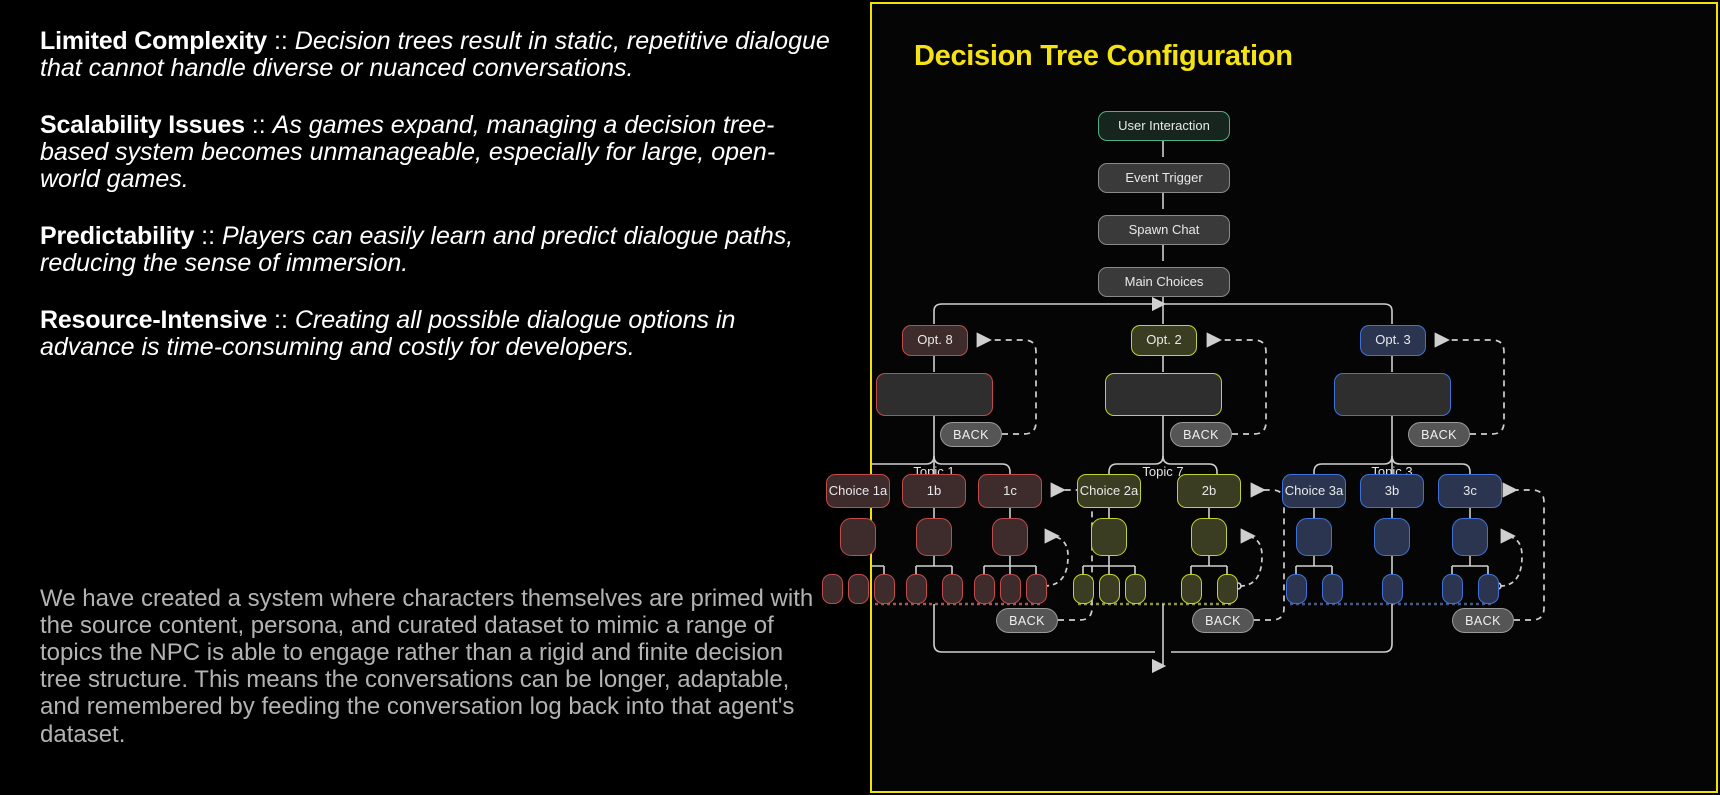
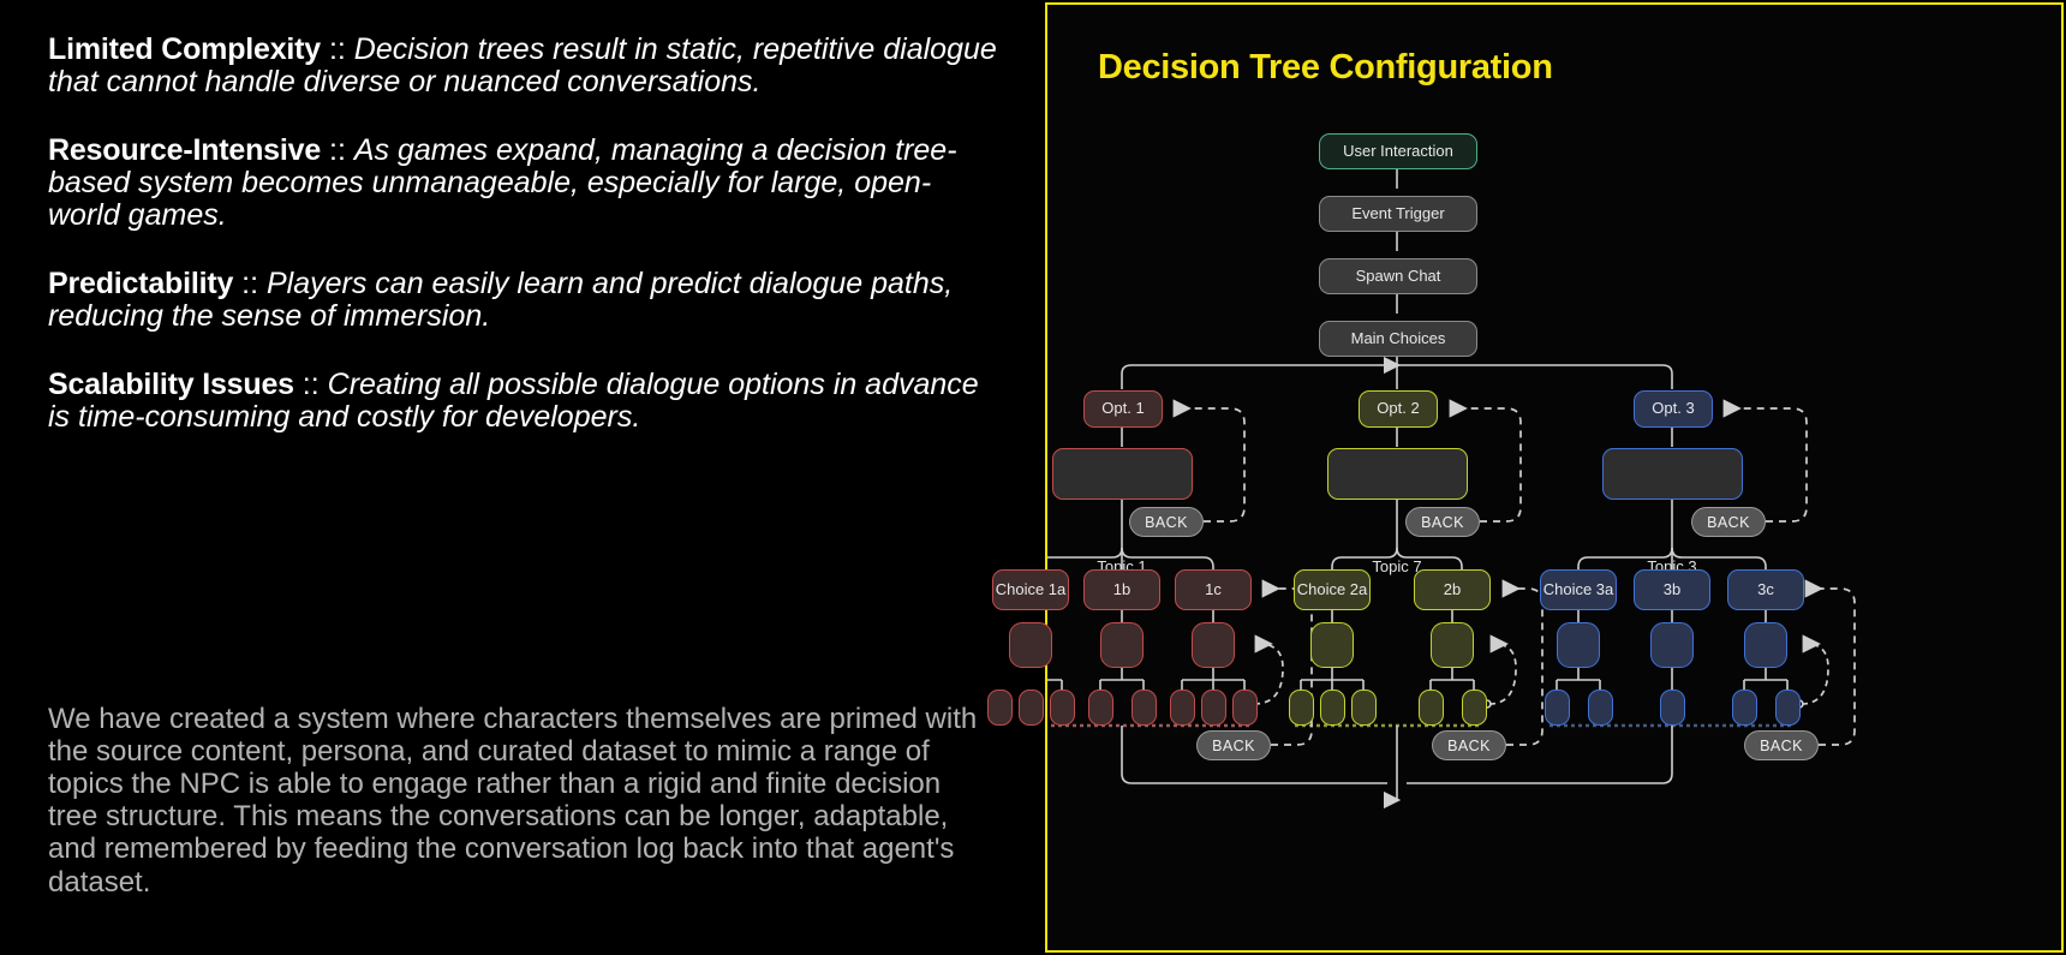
  Limited Complexity :: Decision trees result in static, repetitive dialogue that cannot handle diverse or nuanced conversations.
- Scalability Issues :: As games expand, managing a decision tree-based system becomes unmanageable, especially for large, open-world games.
+ Resource-Intensive :: As games expand, managing a decision tree-based system becomes unmanageable, especially for large, open-world games.
  Predictability :: Players can easily learn and predict dialogue paths, reducing the sense of immersion.
- Resource-Intensive :: Creating all possible dialogue options in advance is time-consuming and costly for developers.
+ Scalability Issues :: Creating all possible dialogue options in advance is time-consuming and costly for developers.
  We have created a system where characters themselves are primed with the source content, persona, and curated dataset to mimic a range of topics the NPC is able to engage rather than a rigid and finite decision tree structure. This means the conversations can be longer, adaptable, and remembered by feeding the conversation log back into that agent's dataset.
  Decision Tree Configuration
  User Interaction
  Event Trigger
  Spawn Chat
  Main Choices
- Opt. 8
+ Opt. 1
  Opt. 2
  Opt. 3
  BACK
  BACK
  BACK
  Topic 1
  Topic 7
  Topic 3
  Choice 1a
  1b
  1c
  Choice 2a
  2b
  Choice 3a
  3b
  3c
  BACK
  BACK
  BACK
